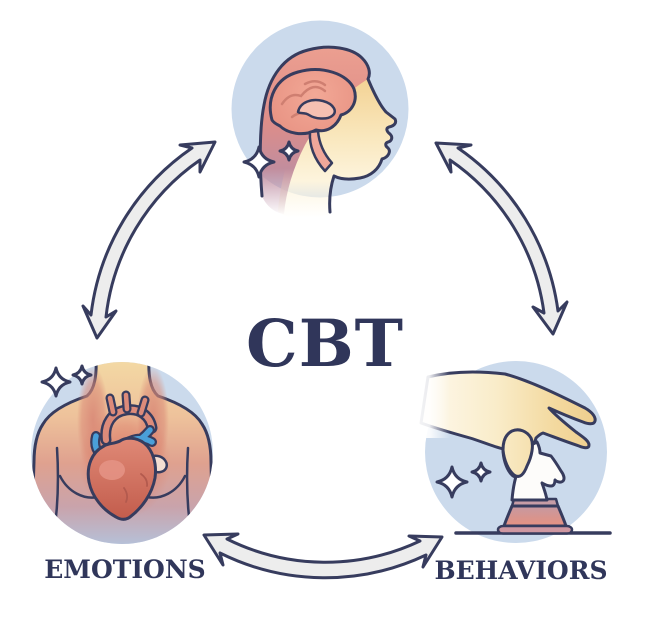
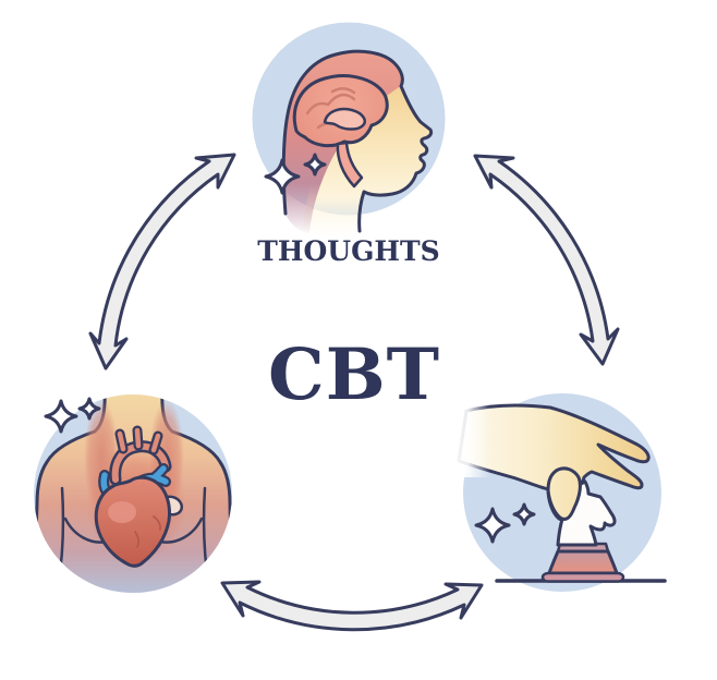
+ THOUGHTS
  CBT
- EMOTIONS
- BEHAVIORS
